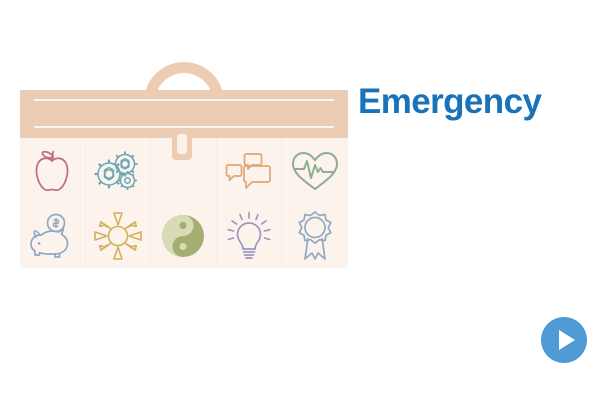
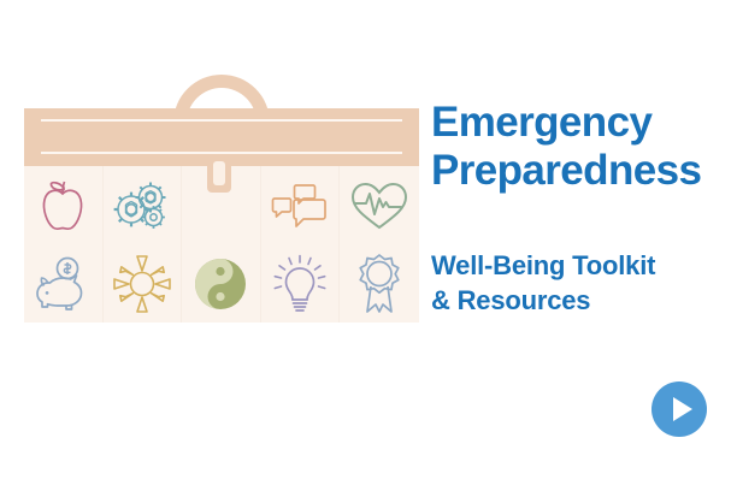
  Emergency
+ Preparedness
+ Well-Being Toolkit
+ & Resources
